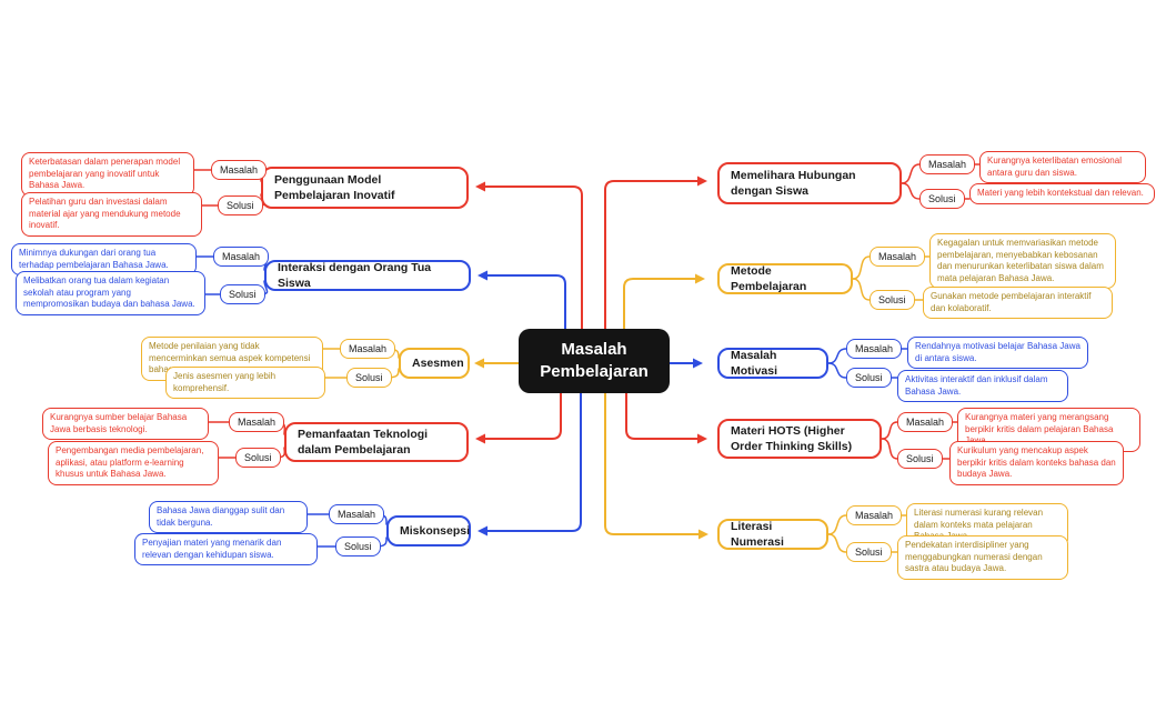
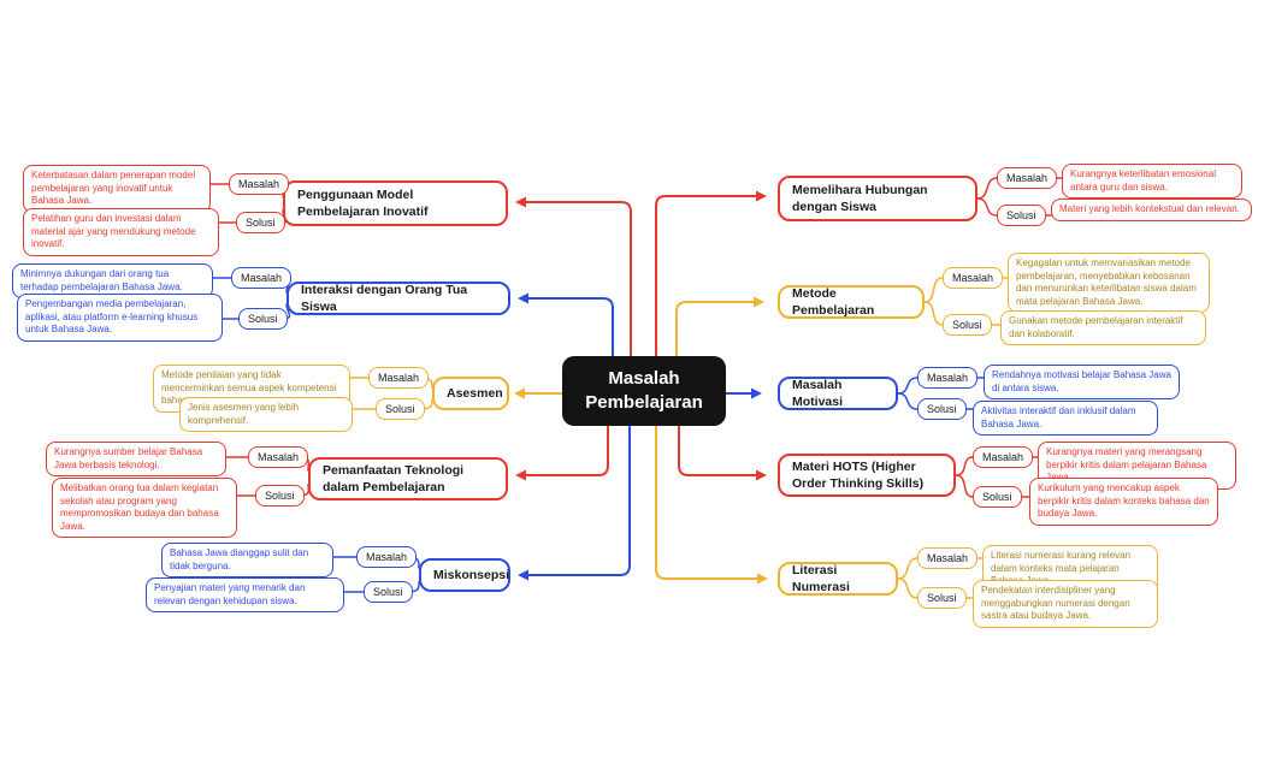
  Masalah Pembelajaran
  Penggunaan Model Pembelajaran Inovatif
  Masalah
  Solusi
  Keterbatasan dalam penerapan model pembelajaran yang inovatif untuk Bahasa Jawa.
  Pelatihan guru dan investasi dalam material ajar yang mendukung metode inovatif.
  Interaksi dengan Orang Tua Siswa
  Masalah
  Solusi
  Minimnya dukungan dari orang tua terhadap pembelajaran Bahasa Jawa.
- Melibatkan orang tua dalam kegiatan sekolah atau program yang mempromosikan budaya dan bahasa Jawa.
+ Pengembangan media pembelajaran, aplikasi, atau platform e-learning khusus untuk Bahasa Jawa.
  Asesmen
  Masalah
  Solusi
  Metode penilaian yang tidak mencerminkan semua aspek kompetensi bah
  Jenis asesmen yang lebih komprehensif.
  Pemanfaatan Teknologi dalam Pembelajaran
  Masalah
  Solusi
  Kurangnya sumber belajar Bahasa Jawa berbasis teknologi.
- Pengembangan media pembelajaran, aplikasi, atau platform e-learning khusus untuk Bahasa Jawa.
+ Melibatkan orang tua dalam kegiatan sekolah atau program yang mempromosikan budaya dan bahasa Jawa.
  Miskonsepsi
  Masalah
  Solusi
  Bahasa Jawa dianggap sulit dan tidak berguna.
  Penyajian materi yang menarik dan relevan dengan kehidupan siswa.
  Memelihara Hubungan dengan Siswa
  Masalah
  Solusi
  Kurangnya keterlibatan emosional antara guru dan siswa.
  Materi yang lebih kontekstual dan relevan.
  Metode Pembelajaran
  Masalah
  Solusi
  Kegagalan untuk memvariasikan metode pembelajaran, menyebabkan kebosanan dan menurunkan keterlibatan siswa dalam mata pelajaran Bahasa Jawa.
  Gunakan metode pembelajaran interaktif dan kolaboratif.
  Masalah Motivasi
  Masalah
  Solusi
  Rendahnya motivasi belajar Bahasa Jawa di antara siswa.
  Aktivitas interaktif dan inklusif dalam Bahasa Jawa.
  Materi HOTS (Higher Order Thinking Skills)
  Masalah
  Solusi
  Kurangnya materi yang merangsang berpikir kritis dalam pelajaran Bahasa
  Kurikulum yang mencakup aspek berpikir kritis dalam konteks bahasa dan budaya Jawa.
  Literasi Numerasi
  Masalah
  Solusi
  Literasi numerasi kurang relevan dalam konteks mata pelajaran
  Pendekatan interdisipliner yang menggabungkan numerasi dengan sastra atau budaya Jawa.
